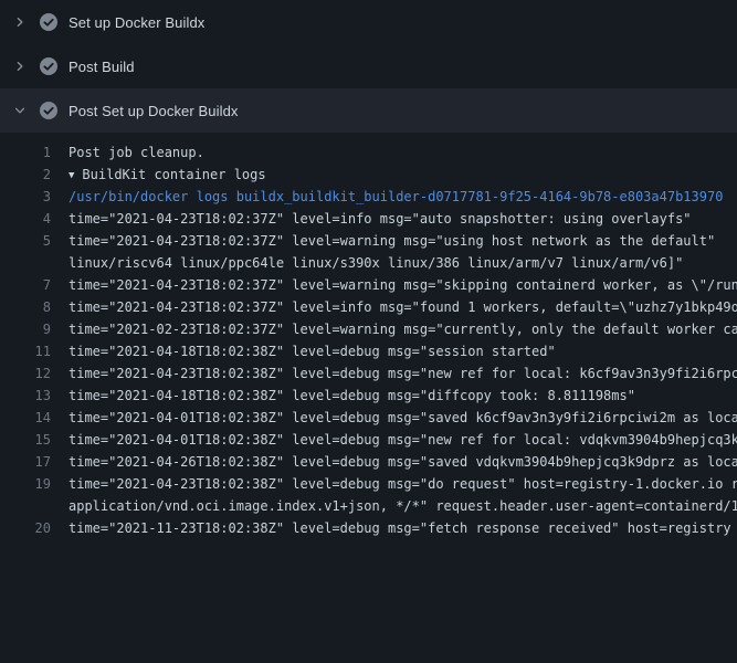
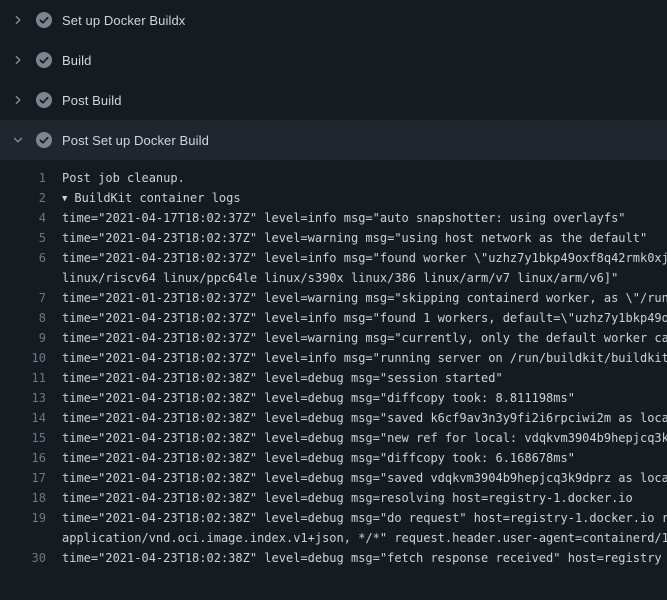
  Set up Docker Buildx
+ Build
  Post Build
- Post Set up Docker Buildx
+ Post Set up Docker Build
  1
  Post job cleanup.
  2
  ▼ BuildKit container logs
- 3
- /usr/bin/docker logs buildx_buildkit_builder-d0717781-9f25-4164-9b78-e803a47b13970
  4
- time="2021-04-23T18:02:37Z" level=info msg="auto snapshotter: using overlayfs"
+ time="2021-04-17T18:02:37Z" level=info msg="auto snapshotter: using overlayfs"
  5
  time="2021-04-23T18:02:37Z" level=warning msg="using host network as the default"
+ 6
+ time="2021-04-23T18:02:37Z" level=info msg="found worker \"uzhz7y1bkp49oxf8q42rmk0xj
  linux/riscv64 linux/ppc64le linux/s390x linux/386 linux/arm/v7 linux/arm/v6]"
  7
- time="2021-04-23T18:02:37Z" level=warning msg="skipping containerd worker, as \"/run
+ time="2021-01-23T18:02:37Z" level=warning msg="skipping containerd worker, as \"/run
  8
  time="2021-04-23T18:02:37Z" level=info msg="found 1 workers, default=\"uzhz7y1bkp49o
  9
- time="2021-02-23T18:02:37Z" level=warning msg="currently, only the default worker ca
+ time="2021-04-23T18:02:37Z" level=warning msg="currently, only the default worker ca
+ 10
+ time="2021-04-23T18:02:37Z" level=info msg="running server on /run/buildkit/buildkit
  11
- time="2021-04-18T18:02:38Z" level=debug msg="session started"
+ time="2021-04-23T18:02:38Z" level=debug msg="session started"
- 12
- time="2021-04-23T18:02:38Z" level=debug msg="new ref for local: k6cf9av3n3y9fi2i6rpc
  13
- time="2021-04-18T18:02:38Z" level=debug msg="diffcopy took: 8.811198ms"
+ time="2021-04-23T18:02:38Z" level=debug msg="diffcopy took: 8.811198ms"
  14
- time="2021-04-01T18:02:38Z" level=debug msg="saved k6cf9av3n3y9fi2i6rpciwi2m as loca
+ time="2021-04-23T18:02:38Z" level=debug msg="saved k6cf9av3n3y9fi2i6rpciwi2m as loca
  15
- time="2021-04-01T18:02:38Z" level=debug msg="new ref for local: vdqkvm3904b9hepjcq3k
+ time="2021-04-23T18:02:38Z" level=debug msg="new ref for local: vdqkvm3904b9hepjcq3k
+ 16
+ time="2021-04-23T18:02:38Z" level=debug msg="diffcopy took: 6.168678ms"
  17
- time="2021-04-26T18:02:38Z" level=debug msg="saved vdqkvm3904b9hepjcq3k9dprz as loca
+ time="2021-04-23T18:02:38Z" level=debug msg="saved vdqkvm3904b9hepjcq3k9dprz as loca
+ 18
+ time="2021-04-23T18:02:38Z" level=debug msg=resolving host=registry-1.docker.io
  19
  time="2021-04-23T18:02:38Z" level=debug msg="do request" host=registry-1.docker.io r
  application/vnd.oci.image.index.v1+json, */*" request.header.user-agent=containerd/1
- 20
+ 30
- time="2021-11-23T18:02:38Z" level=debug msg="fetch response received" host=registry
+ time="2021-04-23T18:02:38Z" level=debug msg="fetch response received" host=registry
